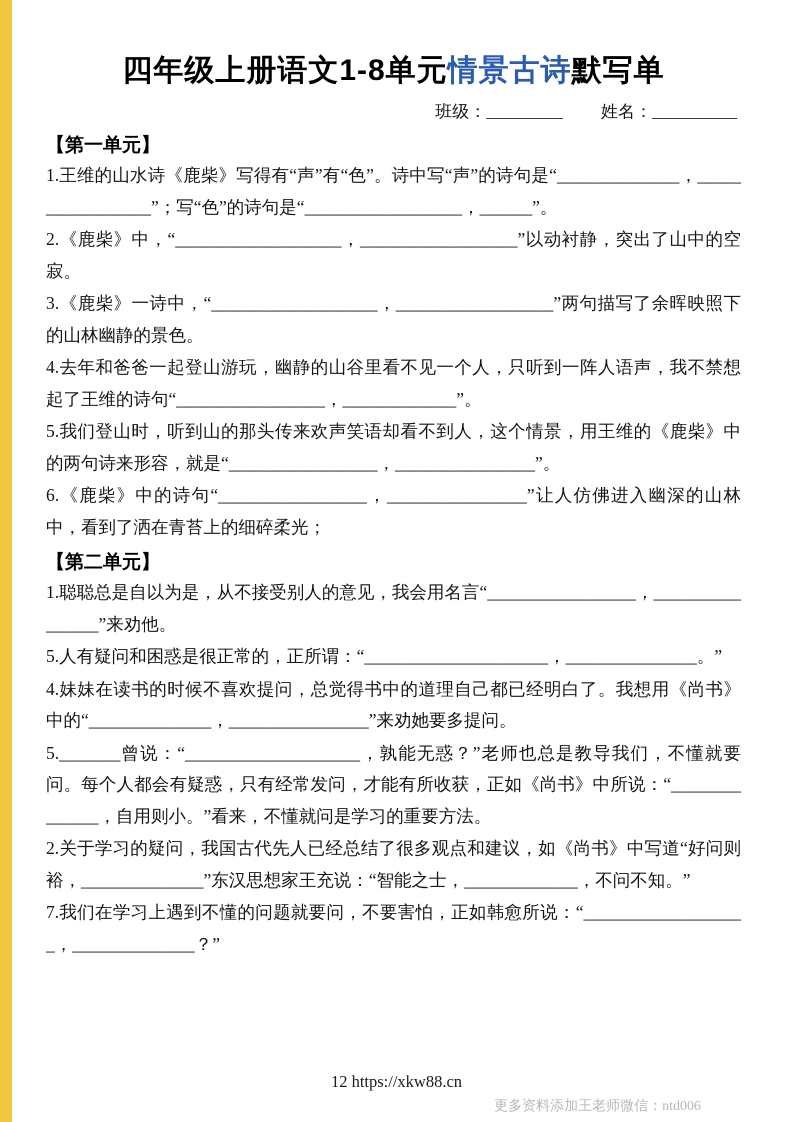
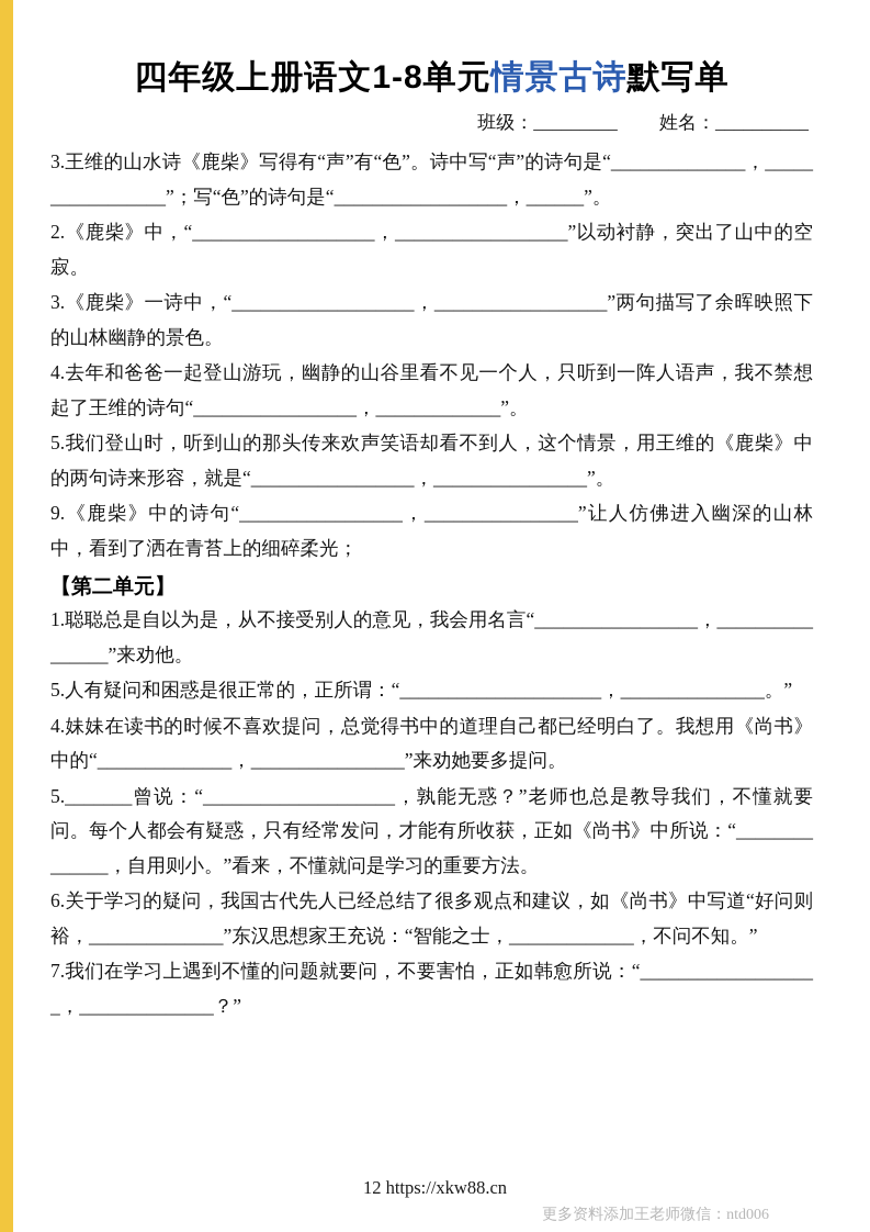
  四年级上册语文1-8单元情景古诗默写单
  班级：_________ 姓名：__________
- 【第一单元】
- 1.王维的山水诗《鹿柴》写得有“声”有“色”。诗中写“声”的诗句是“______________，_________________”；写“色”的诗句是“__________________，______”。
+ 3.王维的山水诗《鹿柴》写得有“声”有“色”。诗中写“声”的诗句是“______________，_________________”；写“色”的诗句是“__________________，______”。
  2.《鹿柴》中，“___________________，__________________”以动衬静，突出了山中的空寂。
  3.《鹿柴》一诗中，“___________________，__________________”两句描写了余晖映照下的山林幽静的景色。
  4.去年和爸爸一起登山游玩，幽静的山谷里看不见一个人，只听到一阵人语声，我不禁想起了王维的诗句“_________________，_____________”。
  5.我们登山时，听到山的那头传来欢声笑语却看不到人，这个情景，用王维的《鹿柴》中的两句诗来形容，就是“_________________，________________”。
- 6.《鹿柴》中的诗句“_________________，________________”让人仿佛进入幽深的山林中，看到了洒在青苔上的细碎柔光；
+ 9.《鹿柴》中的诗句“_________________，________________”让人仿佛进入幽深的山林中，看到了洒在青苔上的细碎柔光；
  【第二单元】
  1.聪聪总是自以为是，从不接受别人的意见，我会用名言“_________________，________________”来劝他。
  5.人有疑问和困惑是很正常的，正所谓：“_____________________，_______________。”
  4.妹妹在读书的时候不喜欢提问，总觉得书中的道理自己都已经明白了。我想用《尚书》中的“______________，________________”来劝她要多提问。
  5._______曾说：“____________________，孰能无惑？”老师也总是教导我们，不懂就要问。每个人都会有疑惑，只有经常发问，才能有所收获，正如《尚书》中所说：“______________，自用则小。”看来，不懂就问是学习的重要方法。
- 2.关于学习的疑问，我国古代先人已经总结了很多观点和建议，如《尚书》中写道“好问则裕，______________”东汉思想家王充说：“智能之士，_____________，不问不知。”
+ 6.关于学习的疑问，我国古代先人已经总结了很多观点和建议，如《尚书》中写道“好问则裕，______________”东汉思想家王充说：“智能之士，_____________，不问不知。”
  7.我们在学习上遇到不懂的问题就要问，不要害怕，正如韩愈所说：“___________________，______________？”
  12 https://xkw88.cn
  更多资料添加王老师微信：ntd006
